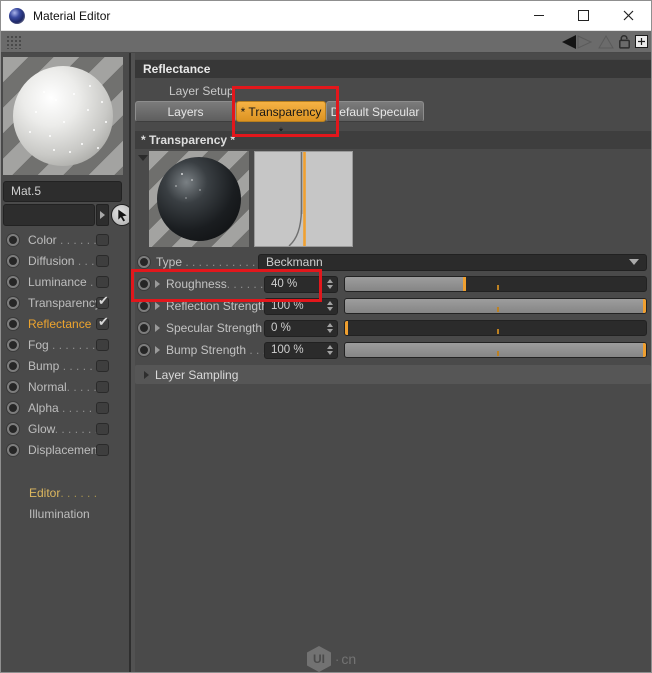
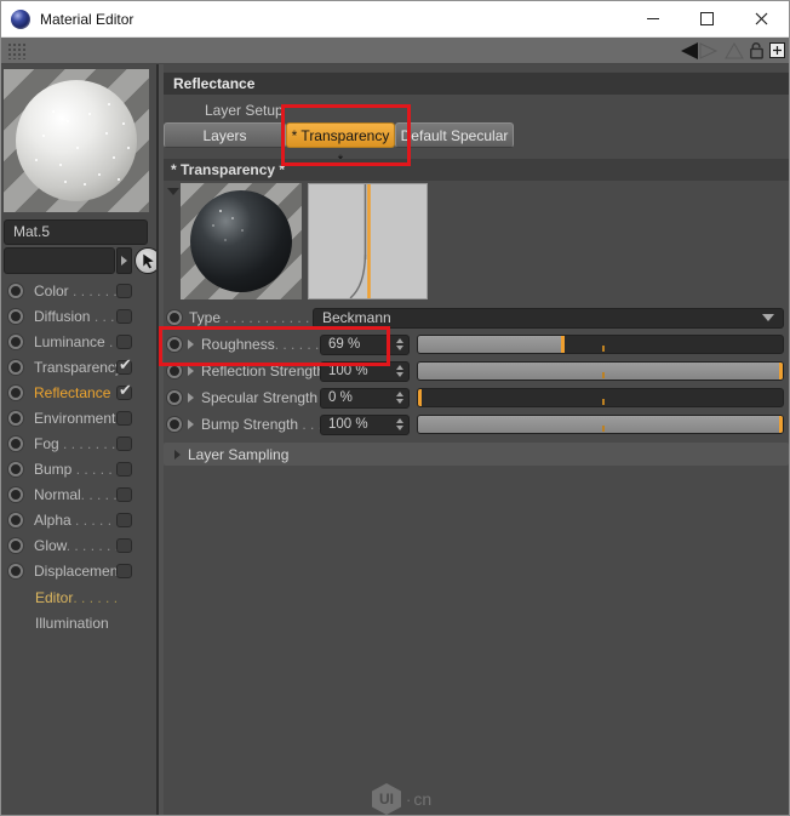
  Material Editor
  Mat.5
  Color . . . . .
  Diffusion . . .
  Luminance .
  Transparenc
  ✔
  Reflectance
  ✔
+ Environment
  Fog . . . . . . .
  Bump . . . . .
  Normal. . . .
  Alpha . . . . .
  Glow. . . . . .
  Displacemen
  Editor
  . . . . . .
  Illumination
  Reflectance
  Layer Setup
  Layers
  * Transparency
  Default Specular
  * Transparency *
  Type . . . . . . . . . . .
  Beckmann
  Roughness. . . . . .
- 40 %
+ 69 %
  Reflection Strengt
  100 %
  Specular Strength
  0 %
  Bump Strength . .
  100 %
  Layer Sampling
  UI
  ·
  cn
